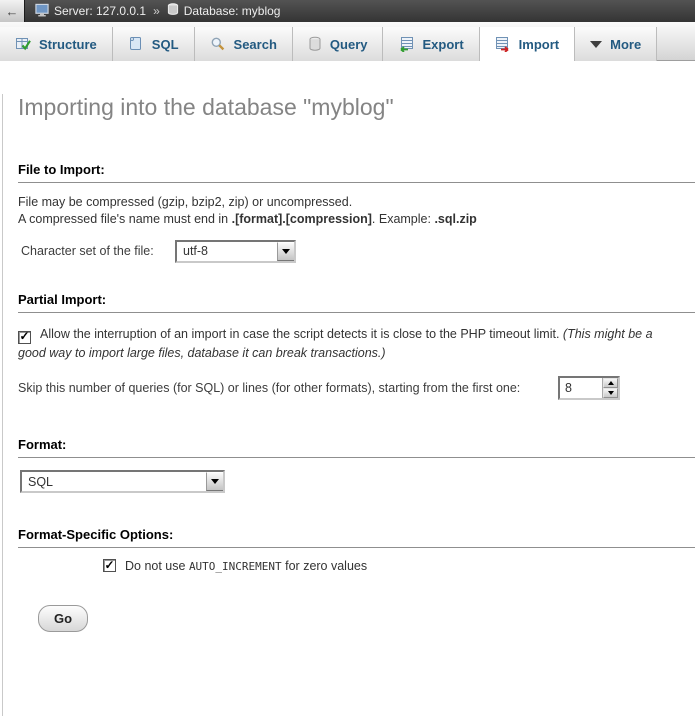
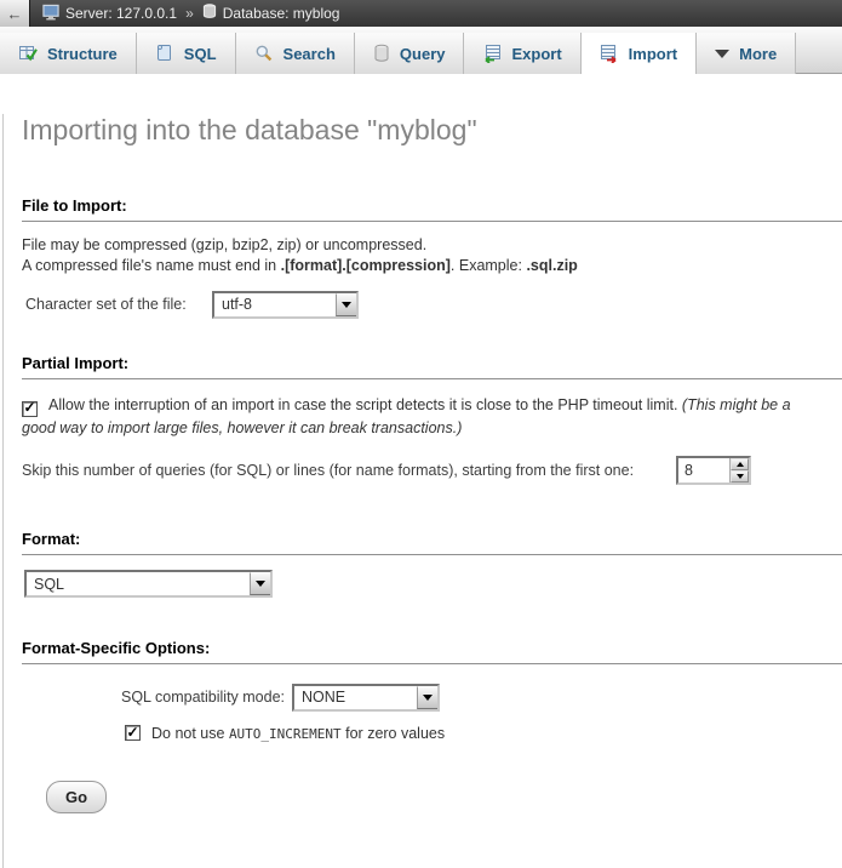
  ←
  Server: 127.0.0.1
  »
  Database: myblog
  Structure
  SQL
  Search
  Query
  Export
  Import
  More
  Importing into the database "myblog"
  File to Import:
  File may be compressed (gzip, bzip2, zip) or uncompressed.
  A compressed file's name must end in .[format].[compression]. Example: .sql.zip
  Character set of the file:
  utf-8
  Partial Import:
- Allow the interruption of an import in case the script detects it is close to the PHP timeout limit. (This might be a good way to import large files, database it can break transactions.)
+ Allow the interruption of an import in case the script detects it is close to the PHP timeout limit. (This might be a good way to import large files, however it can break transactions.)
- Skip this number of queries (for SQL) or lines (for other formats), starting from the first one:
+ Skip this number of queries (for SQL) or lines (for name formats), starting from the first one:
  8
  Format:
  SQL
  Format-Specific Options:
+ SQL compatibility mode:
+ NONE
  Do not use AUTO_INCREMENT for zero values
  Go
